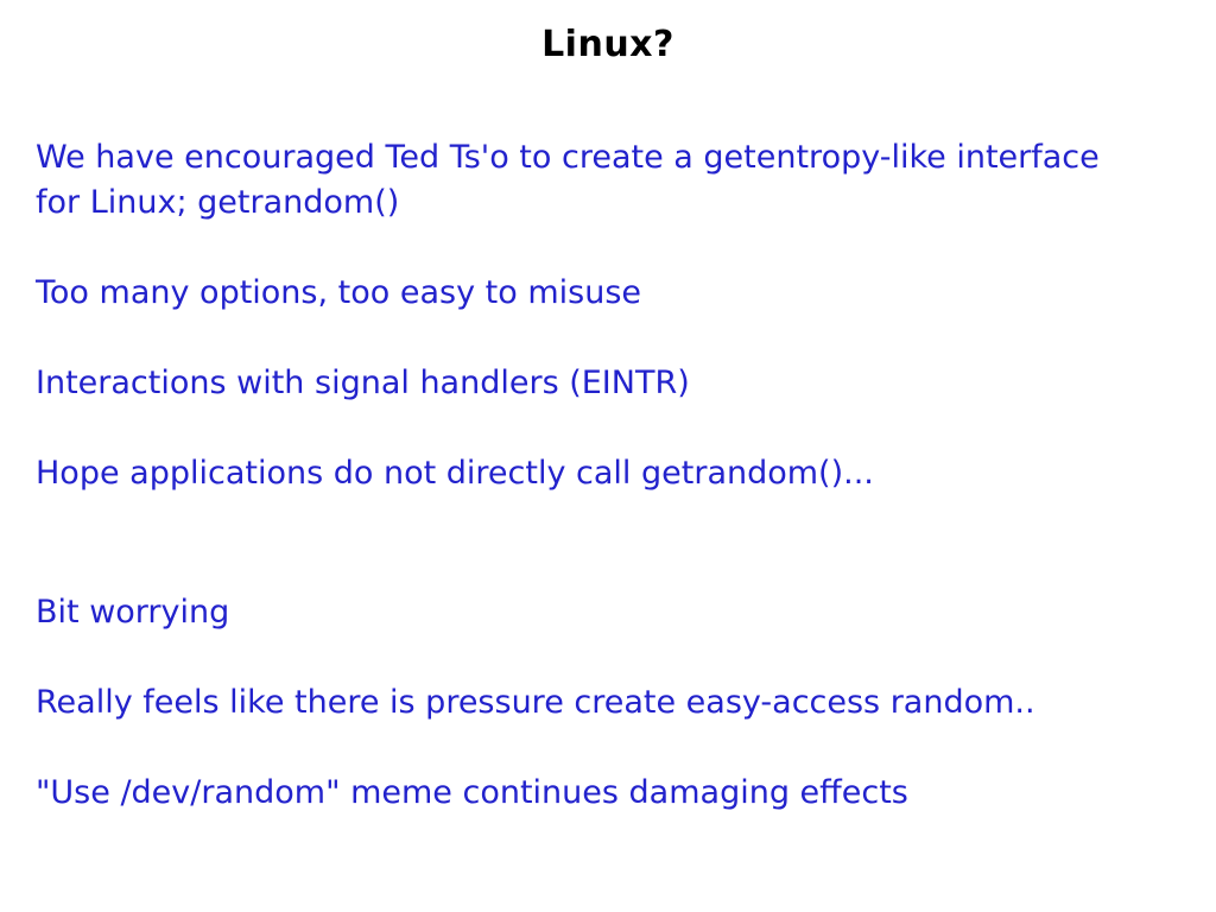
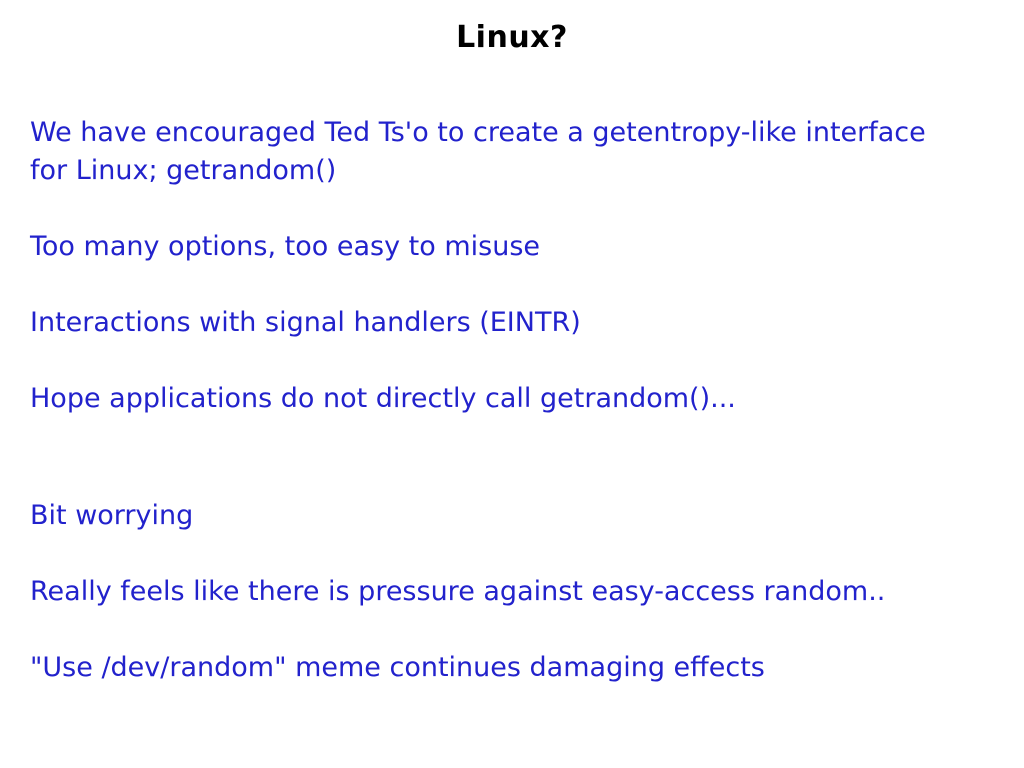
  Linux?
  We have encouraged Ted Ts'o to create a getentropy-like interface
  for Linux; getrandom()
  Too many options, too easy to misuse
  Interactions with signal handlers (EINTR)
  Hope applications do not directly call getrandom()...
  Bit worrying
- Really feels like there is pressure create easy-access random..
+ Really feels like there is pressure against easy-access random..
  "Use /dev/random" meme continues damaging effects
